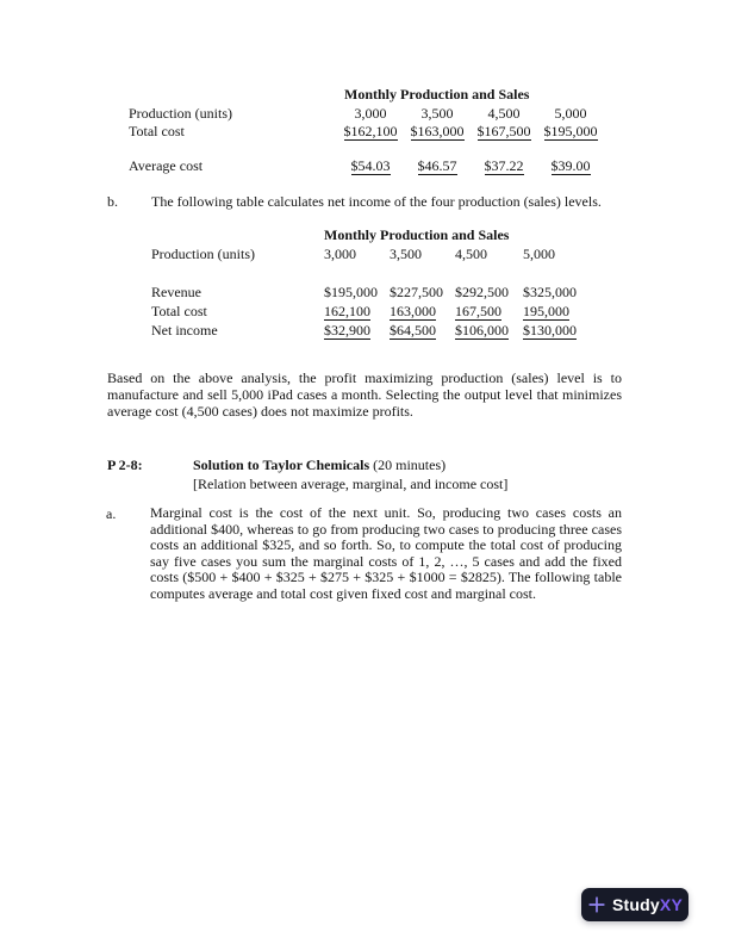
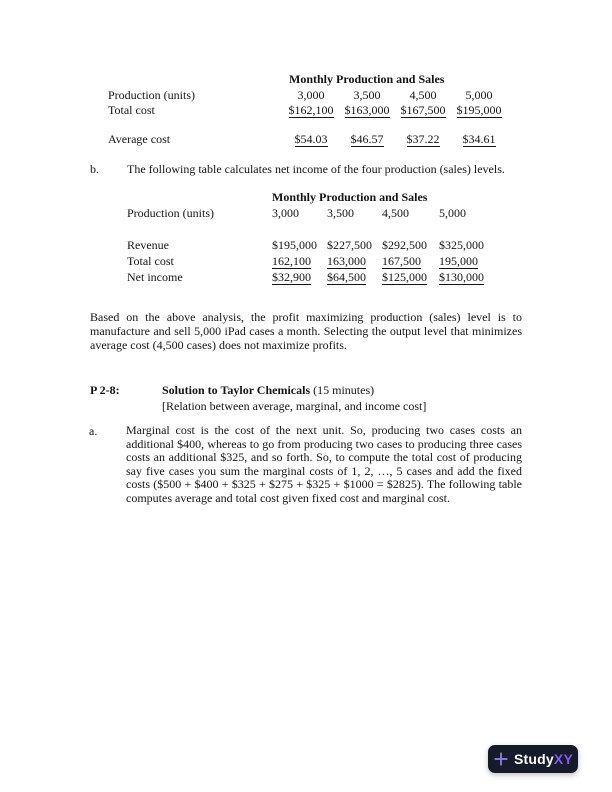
  Monthly Production and Sales
  Production (units)
  3,000
  3,500
  4,500
  5,000
  Total cost
  $162,100
  $163,000
  $167,500
  $195,000
  Average cost
  $54.03
  $46.57
  $37.22
- $39.00
+ $34.61
  b.
  The following table calculates net income of the four production (sales) levels.
  Monthly Production and Sales
  Production (units)
  3,000
  3,500
  4,500
  5,000
  Revenue
  $195,000
  $227,500
  $292,500
  $325,000
  Total cost
  162,100
  163,000
  167,500
  195,000
  Net income
  $32,900
  $64,500
- $106,000
+ $125,000
  $130,000
  Based on the above analysis, the profit maximizing production (sales) level is to manufacture and sell 5,000 iPad cases a month. Selecting the output level that minimizes average cost (4,500 cases) does not maximize profits.
  P 2-8:
- Solution to Taylor Chemicals (20 minutes)
+ Solution to Taylor Chemicals (15 minutes)
  [Relation between average, marginal, and income cost]
  a.
  Marginal cost is the cost of the next unit. So, producing two cases costs an additional $400, whereas to go from producing two cases to producing three cases costs an additional $325, and so forth. So, to compute the total cost of producing say five cases you sum the marginal costs of 1, 2, …, 5 cases and add the fixed costs ($500 + $400 + $325 + $275 + $325 + $1000 = $2825). The following table computes average and total cost given fixed cost and marginal cost.
  StudyXY
